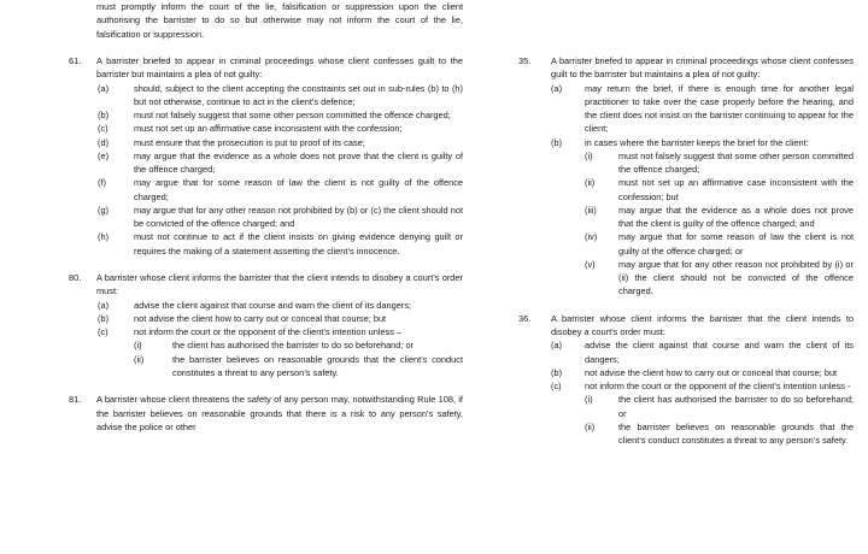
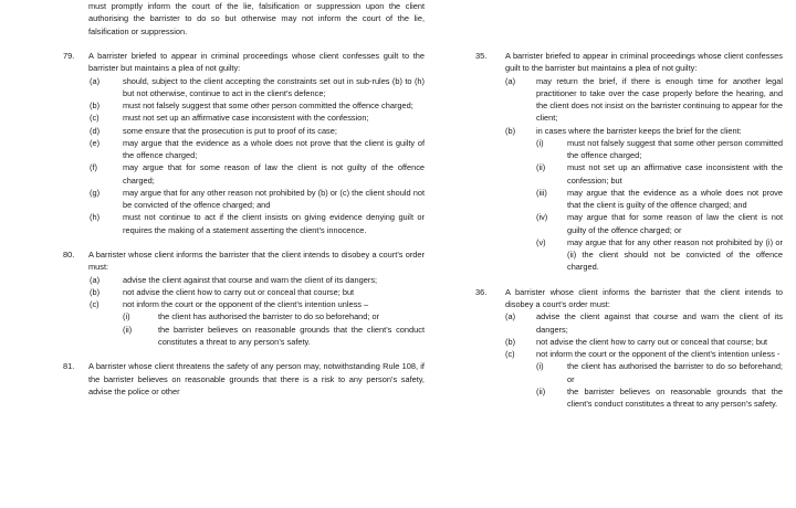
  must promptly inform the court of the lie, falsification or suppression upon the client authorising the barrister to do so but otherwise may not inform the court of the lie, falsification or suppression.
- 61.
+ 79.
  A barrister briefed to appear in criminal proceedings whose client confesses guilt to the barrister but maintains a plea of not guilty:
  (a)
  should, subject to the client accepting the constraints set out in sub-rules (b) to (h) but not otherwise, continue to act in the client’s defence;
  (b)
  must not falsely suggest that some other person committed the offence charged;
  (c)
  must not set up an affirmative case inconsistent with the confession;
  (d)
- must ensure that the prosecution is put to proof of its case;
+ some ensure that the prosecution is put to proof of its case;
  (e)
  may argue that the evidence as a whole does not prove that the client is guilty of the offence charged;
  (f)
  may argue that for some reason of law the client is not guilty of the offence charged;
  (g)
  may argue that for any other reason not prohibited by (b) or (c) the client should not be convicted of the offence charged; and
  (h)
  must not continue to act if the client insists on giving evidence denying guilt or requires the making of a statement asserting the client’s innocence.
  80.
  A barrister whose client informs the barrister that the client intends to disobey a court’s order must:
  (a)
  advise the client against that course and warn the client of its dangers;
  (b)
  not advise the client how to carry out or conceal that course; but
  (c)
  not inform the court or the opponent of the client’s intention unless –
  (i)
  the client has authorised the barrister to do so beforehand; or
  (ii)
  the barrister believes on reasonable grounds that the client’s conduct constitutes a threat to any person’s safety.
  81.
  A barrister whose client threatens the safety of any person may, notwithstanding Rule 108, if the barrister believes on reasonable grounds that there is a risk to any person’s safety, advise the police or other
  35.
  A barrister briefed to appear in criminal proceedings whose client confesses guilt to the barrister but maintains a plea of not guilty:
  (a)
  may return the brief, if there is enough time for another legal practitioner to take over the case properly before the hearing, and the client does not insist on the barrister continuing to appear for the client;
  (b)
  in cases where the barrister keeps the brief for the client:
  (i)
  must not falsely suggest that some other person committed the offence charged;
  (ii)
  must not set up an affirmative case inconsistent with the confession; but
  (iii)
  may argue that the evidence as a whole does not prove that the client is guilty of the offence charged; and
  (iv)
  may argue that for some reason of law the client is not guilty of the offence charged; or
  (v)
  may argue that for any other reason not prohibited by (i) or (ii) the client should not be convicted of the offence charged.
  36.
  A barrister whose client informs the barrister that the client intends to disobey a court’s order must:
  (a)
  advise the client against that course and warn the client of its dangers;
  (b)
  not advise the client how to carry out or conceal that course; but
  (c)
  not inform the court or the opponent of the client’s intention unless -
  (i)
  the client has authorised the barrister to do so beforehand; or
  (ii)
  the barrister believes on reasonable grounds that the client’s conduct constitutes a threat to any person’s safety.
